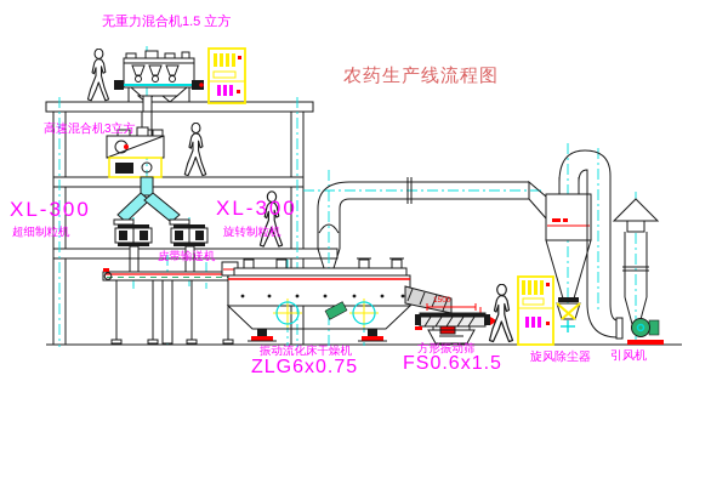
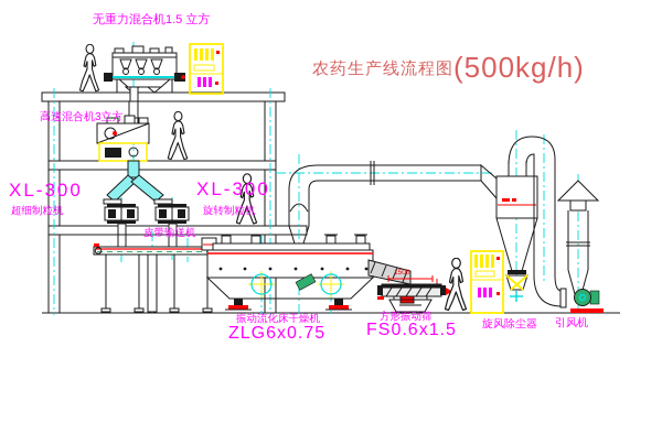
  农药生产线流程图
+ (500kg/h)
  无重力混合机1.5 立方
  高速混合机3立方
  XL-300
  超细制粒机
  XL-300
  旋转制粒机
  皮带输送机
  振动流化床干燥机
  ZLG6x0.75
  方形振动筛
  FS0.6x1.5
  旋风除尘器
  引风机
